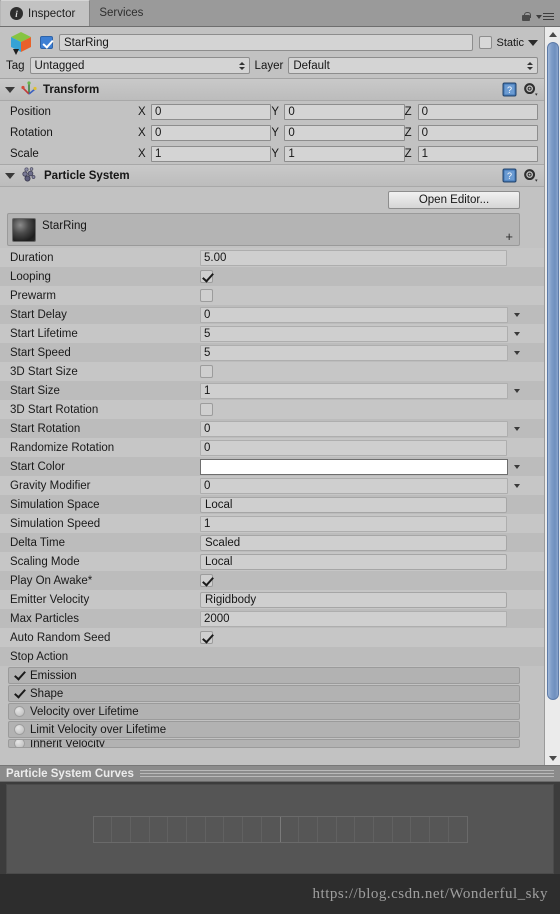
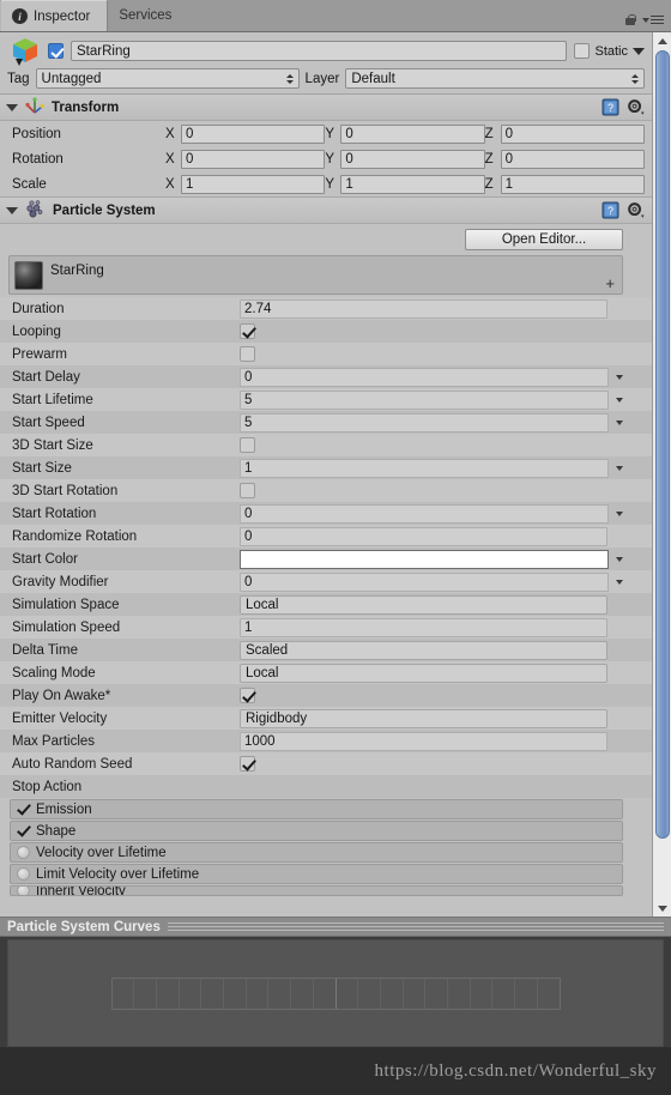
  i
  Inspector
  Services
  StarRing
  Static
  Tag
  Untagged
  Layer
  Default
  Transform
  ?
  Position
  X
  0
  Y
  0
  Z
  0
  Rotation
  X
  0
  Y
  0
  Z
  0
  Scale
  X
  1
  Y
  1
  Z
  1
  Particle System
  ?
  Open Editor...
  StarRing
  +
  Duration
- 5.00
+ 2.74
  Looping
  Prewarm
  Start Delay
  0
  Start Lifetime
  5
  Start Speed
  5
  3D Start Size
  Start Size
  1
  3D Start Rotation
  Start Rotation
  0
  Randomize Rotation
  0
  Start Color
  Gravity Modifier
  0
  Simulation Space
  Local
  Simulation Speed
  1
  Delta Time
  Scaled
  Scaling Mode
  Local
  Play On Awake*
  Emitter Velocity
  Rigidbody
  Max Particles
- 2000
+ 1000
  Auto Random Seed
  Stop Action
  Emission
  Shape
  Velocity over Lifetime
  Limit Velocity over Lifetime
  Inherit Velocity
  Particle System Curves
  https://blog.csdn.net/Wonderful_sky
